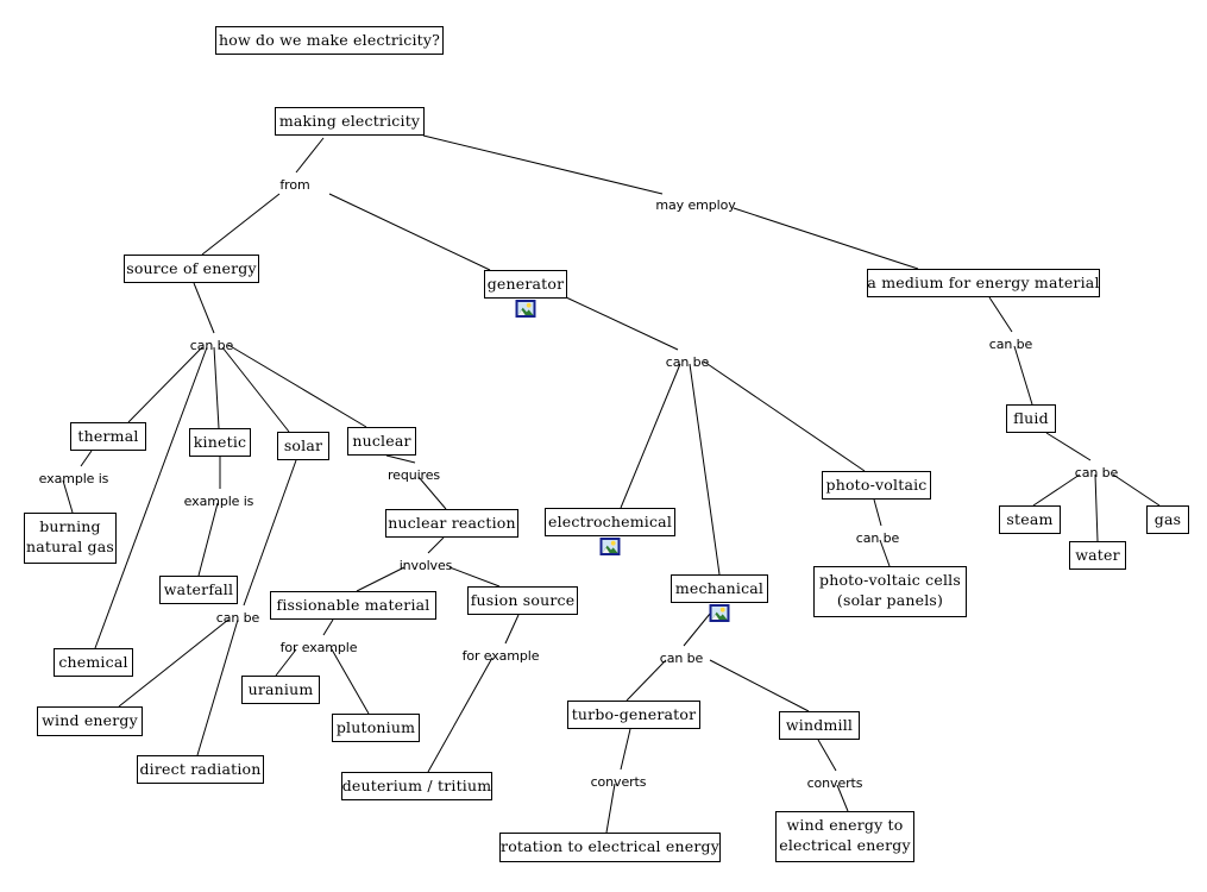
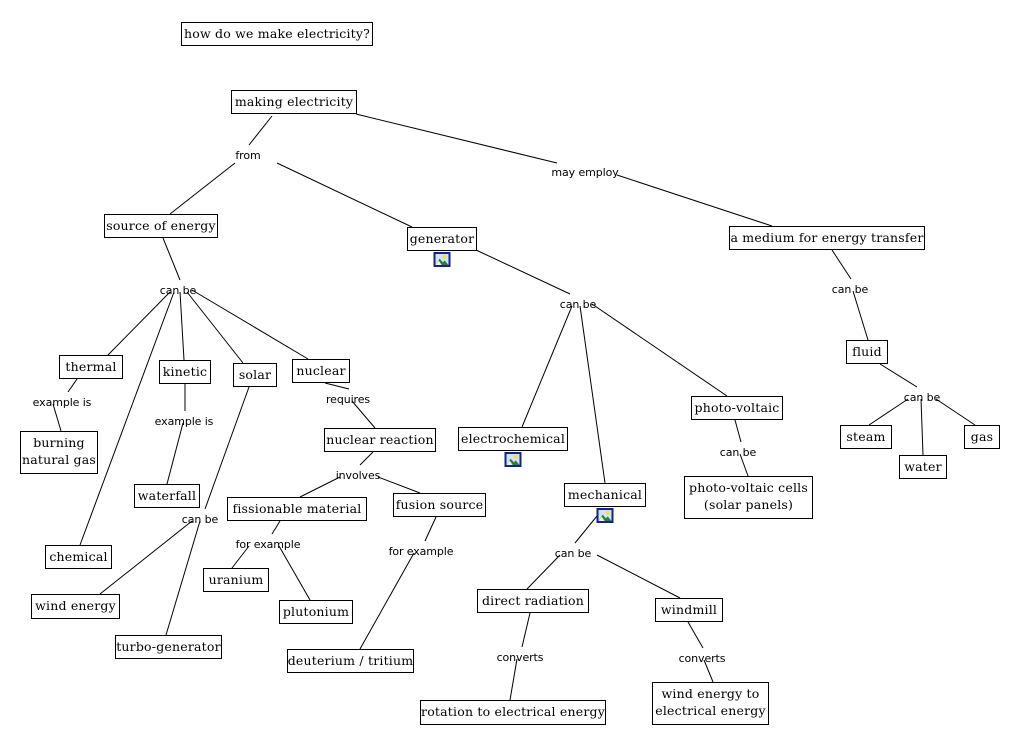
  how do we make electricity?
  making electricity
  source of energy
  generator
- a medium for energy material
+ a medium for energy transfer
  thermal
  kinetic
  solar
  nuclear
  burning
  natural gas
  chemical
  waterfall
  wind energy
- direct radiation
+ turbo-generator
  nuclear reaction
  fissionable material
  fusion source
  uranium
  plutonium
  deuterium / tritium
  electrochemical
  mechanical
  photo-voltaic
  photo-voltaic cells
  (solar panels)
- turbo-generator
+ direct radiation
  windmill
  rotation to electrical energy
  wind energy to
  electrical energy
  fluid
  steam
  water
  gas
  from
  may employ
  can be
  can be
  can be
  example is
  example is
  requires
  involves
  can be
  for example
  for example
  can be
  can be
  can be
  converts
  converts
